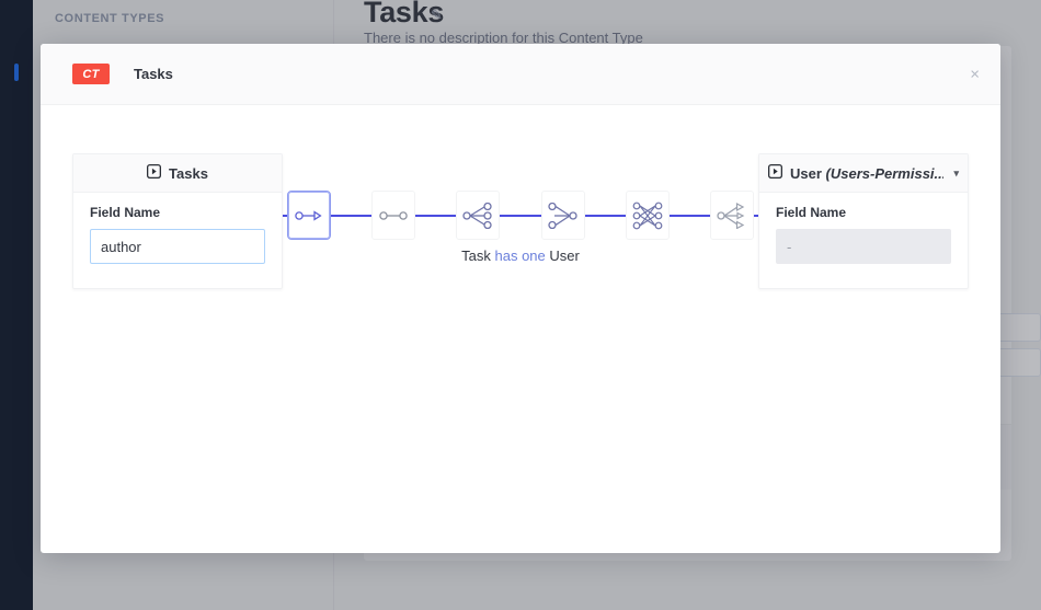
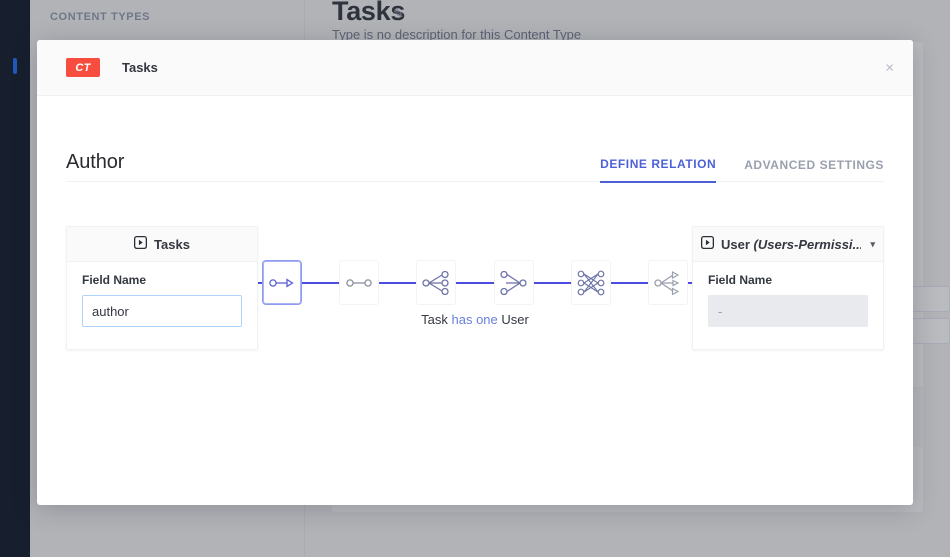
  Tasks
  ✎
- There is no description for this Content Type
+ Type is no description for this Content Type
  CONTENT TYPES
  CT
  Tasks
  ×
+ Author
+ DEFINE RELATION
+ ADVANCED SETTINGS
  Tasks
  Field Name
  author
  User (Users-Permissi..
  ▾
  Field Name
  -
  Task has one User
